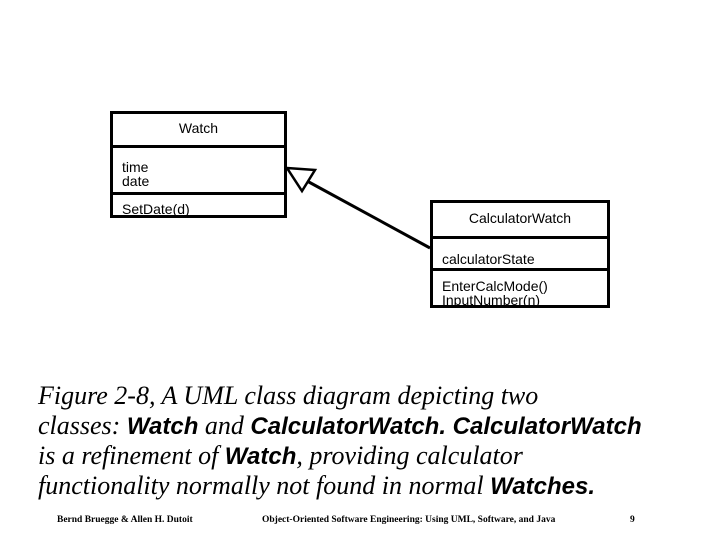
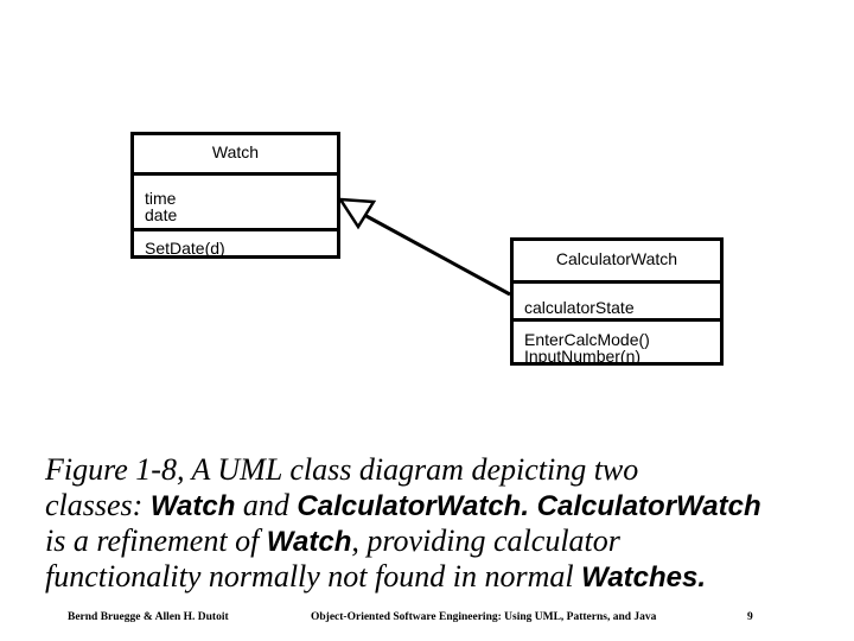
  Watch
  time
  date
  SetDate(d)
  CalculatorWatch
  calculatorState
  EnterCalcMode()
  InputNumber(n)
- Figure 2-8, A UML class diagram depicting two
+ Figure 1-8, A UML class diagram depicting two
  classes: Watch and CalculatorWatch. CalculatorWatch
  is a refinement of Watch, providing calculator
  functionality normally not found in normal Watches.
  Bernd Bruegge & Allen H. Dutoit
- Object-Oriented Software Engineering: Using UML, Software, and Java
+ Object-Oriented Software Engineering: Using UML, Patterns, and Java
  9
